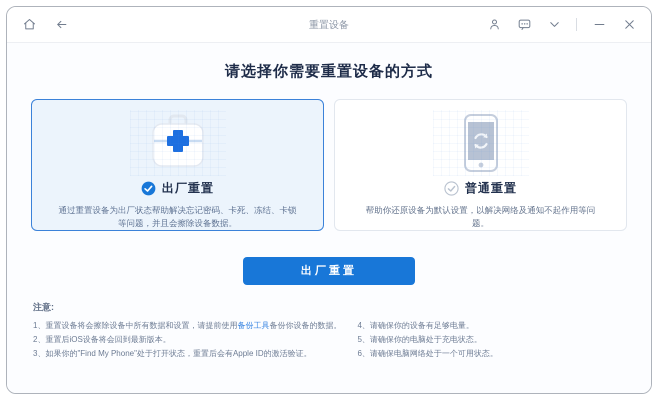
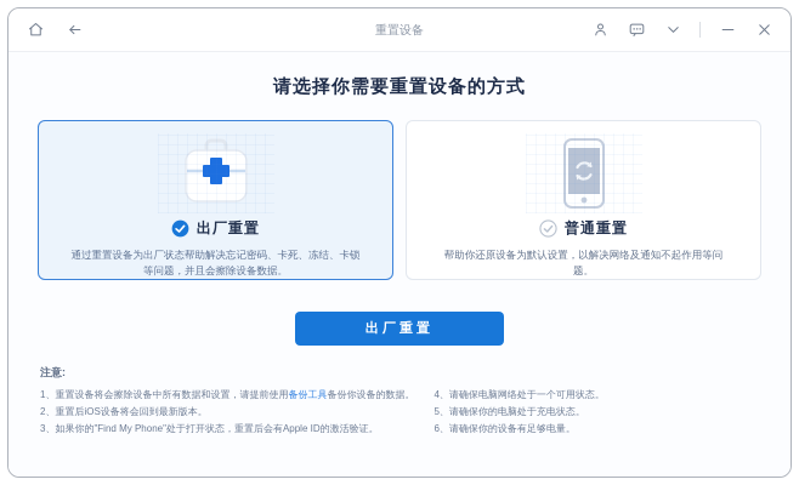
  重置设备
  请选择你需要重置设备的方式
  出厂重置
  通过重置设备为出厂状态帮助解决忘记密码、卡死、冻结、卡锁等问题，并且会擦除设备数据。
  普通重置
  帮助你还原设备为默认设置，以解决网络及通知不起作用等问题。
  出厂重置
  注意:
  1、重置设备将会擦除设备中所有数据和设置，请提前使用备份工具备份你设备的数据。
  2、重置后iOS设备将会回到最新版本。
  3、如果你的"Find My Phone"处于打开状态，重置后会有Apple ID的激活验证。
- 4、请确保你的设备有足够电量。
+ 4、请确保电脑网络处于一个可用状态。
  5、请确保你的电脑处于充电状态。
- 6、请确保电脑网络处于一个可用状态。
+ 6、请确保你的设备有足够电量。
